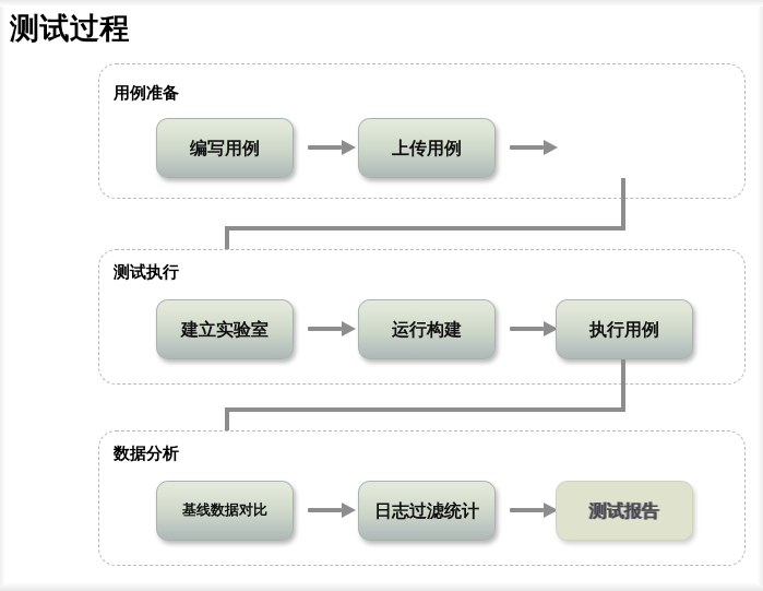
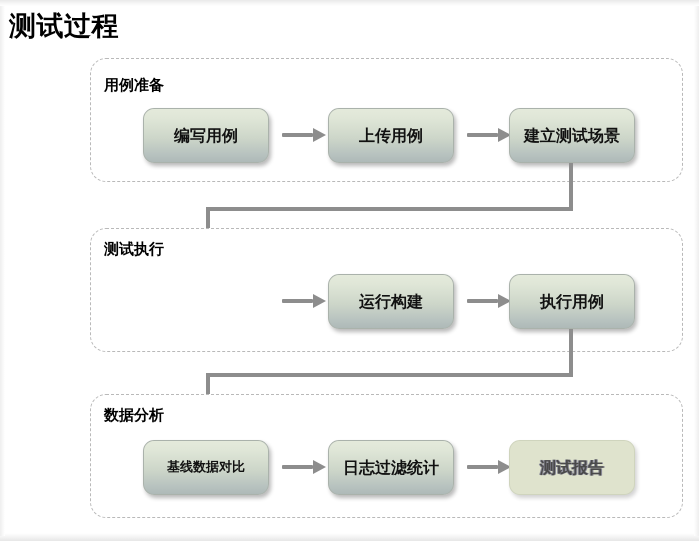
  测试过程
  用例准备
  编写用例
  上传用例
+ 建立测试场景
  测试执行
- 建立实验室
  运行构建
  执行用例
  数据分析
  基线数据对比
  日志过滤统计
  测试报告
